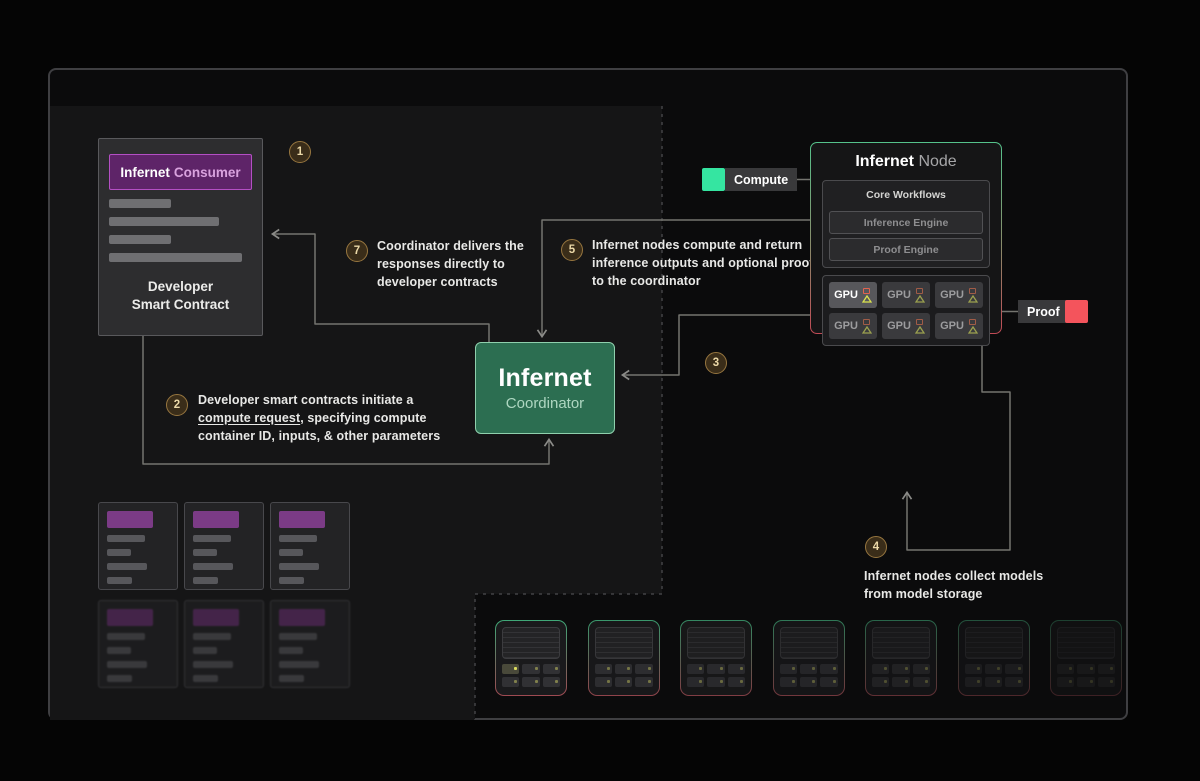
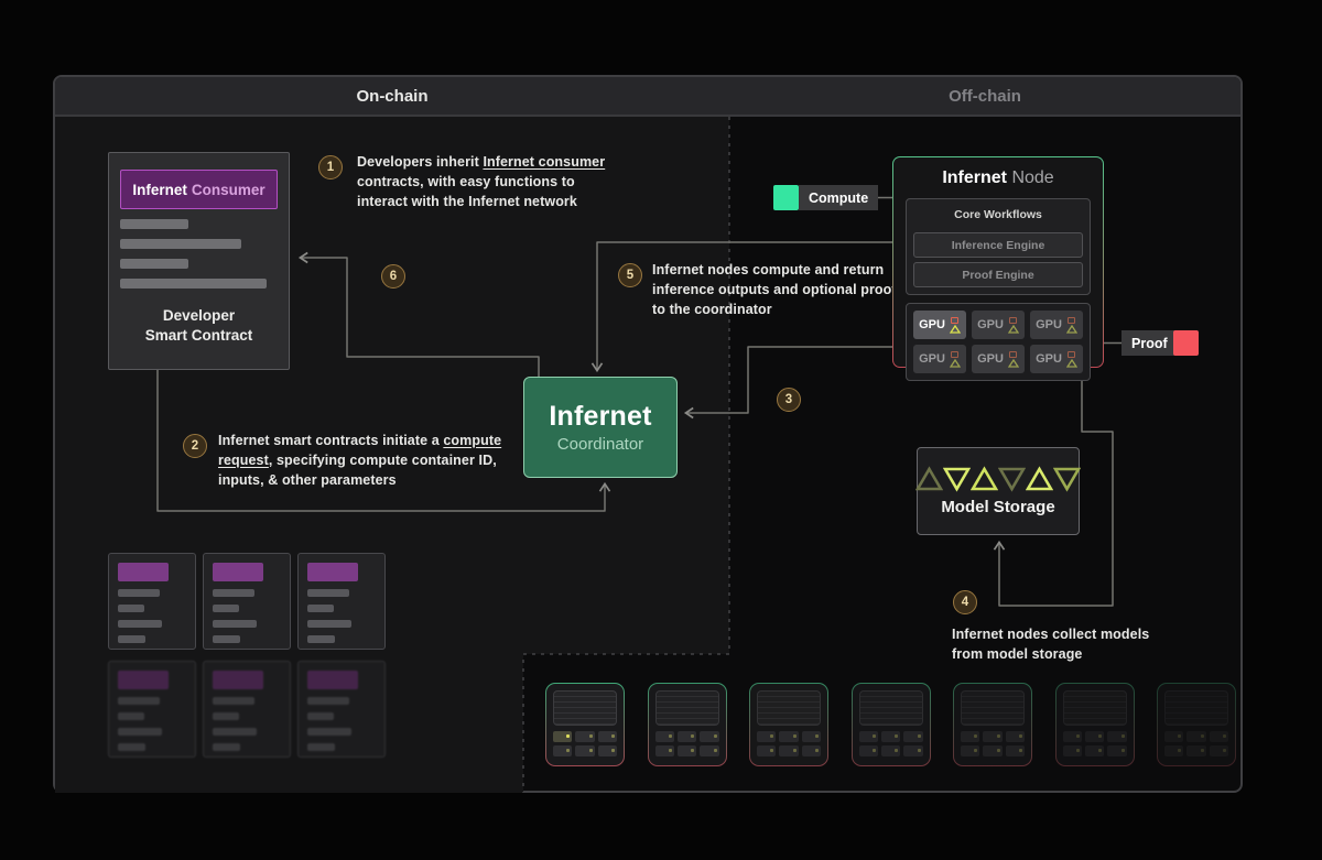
+ On-chain
+ Off-chain
  Infernet
  Consumer
  Developer
  Smart Contract
  1
+ Developers inherit Infernet consumer contracts, with easy functions to interact with the Infernet network
- 7
+ 6
- Coordinator delivers the responses directly to developer contracts
  5
  Infernet nodes compute and return inference outputs and optional proo to the coordinator
  2
- Developer smart contracts initiate a compute request, specifying compute container ID, inputs, & other parameters
+ Infernet smart contracts initiate a compute request, specifying compute container ID, inputs, & other parameters
  3
  4
  Infernet nodes collect models from model storage
  Infernet
  Coordinator
  Compute
  Proof
  Infernet Node
  Core Workflows
  Inference Engine
  Proof Engine
  GPU
  GPU
  GPU
  GPU
  GPU
  GPU
+ Model Storage
